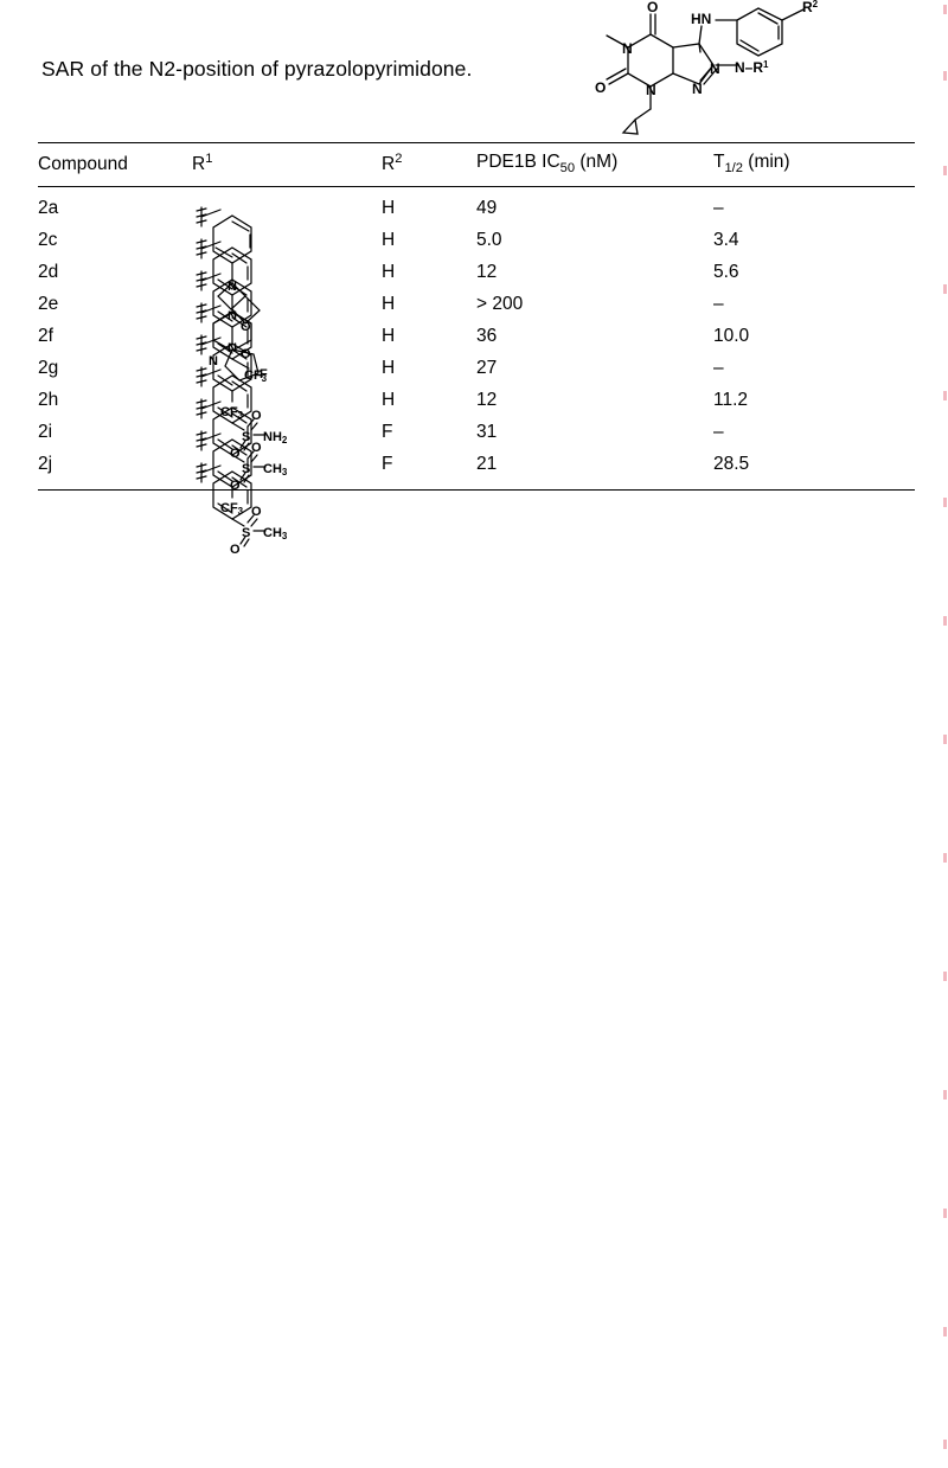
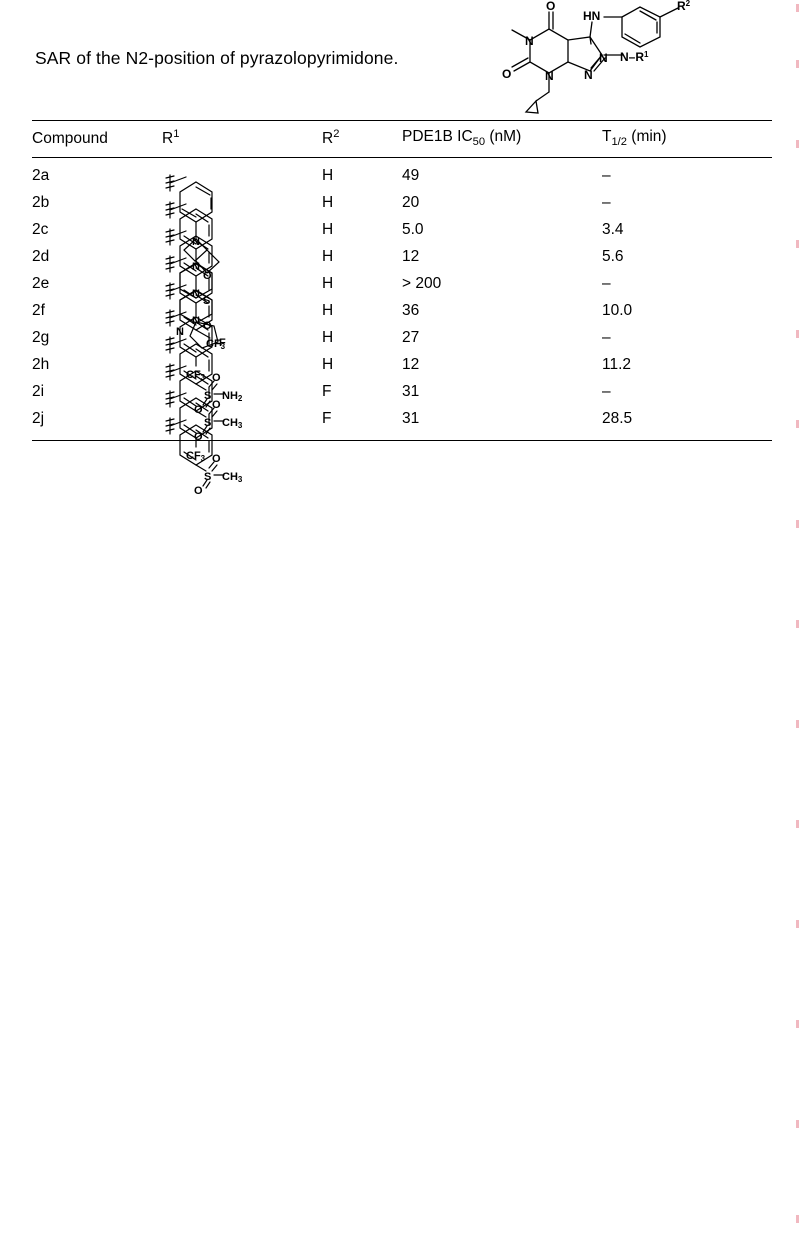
  SAR of the N2-position of pyrazolopyrimidone.
  O
  N
  O
  N
  N
  N
  HN
  N–R1
  R2
  Compound	R1	R2	PDE1B IC50 (nM)	T1/2 (min)
  2a	N	H	49	–
+ 2b	N S	H	20	–
  2c	N O	H	5.0	3.4
  2d	N F	H	12	5.6
  2e	CF3	H	> 200	–
  2f	F3	H	36	10.0
  2g	O S NH2	H	27	–
  2h	O S CH3	H	12	11.2
  2i	F3	F	31	–
- 2j	O S CH3 O	F	21	28.5
+ 2j	O S CH3 O	F	31	28.5
